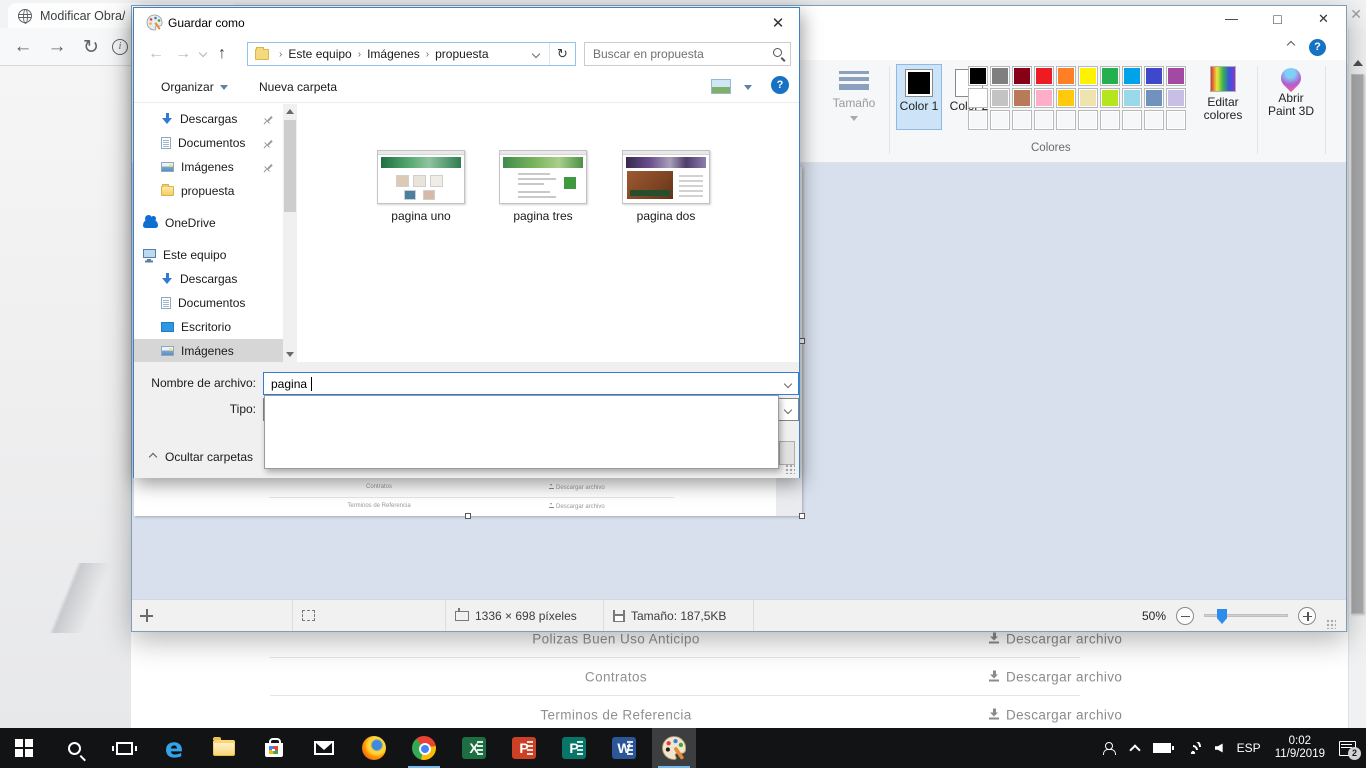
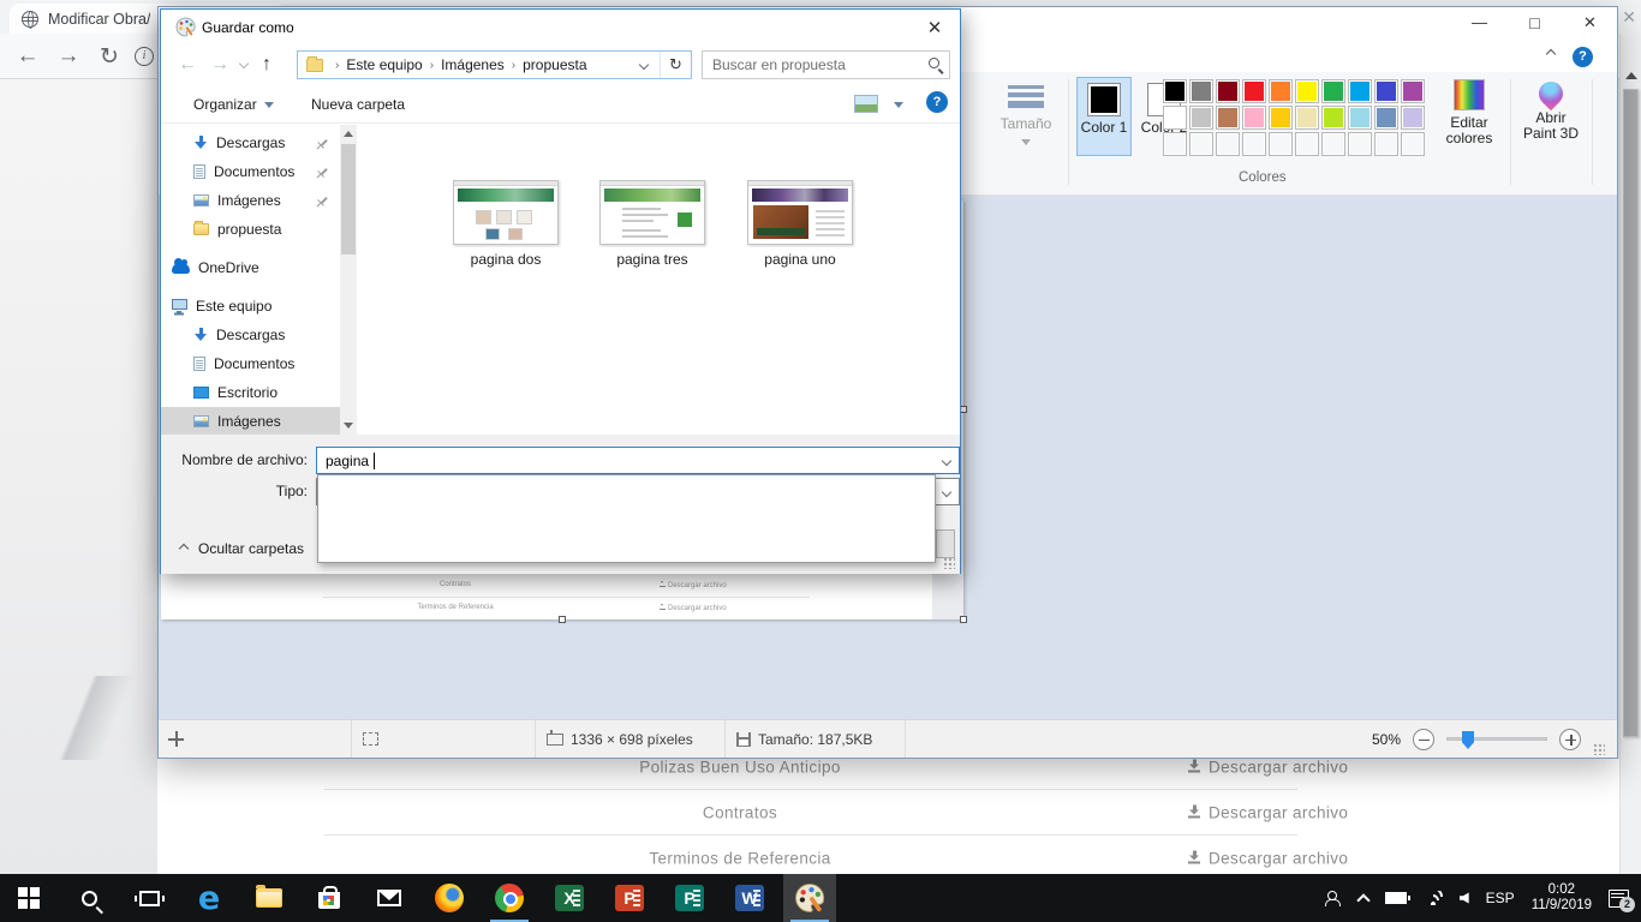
  Modificar Obra/
  ✕
  ←
  →
  ↻
  i
  Polizas Buen Uso Anticipo
  Descargar archivo
  Contratos
  Descargar archivo
  Terminos de Referencia
  Descargar archivo
  —
  □
  ✕
  ?
  Tamaño
  Color 1
  Editar colores
  Abrir Paint 3D
  Colores
  1336 × 698 píxeles
  Tamaño: 187,5KB
  50%
  Guardar como
  ✕
  ←
  →
  ↑
  ›
  Este equipo
  ›
  Imágenes
  ›
  propuesta
  ↻
  Buscar en propuesta
  Organizar
  Nueva carpeta
  ?
  Descargas
  Documentos
  Imágenes
  propuesta
  OneDrive
  Este equipo
  Descargas
  Documentos
  Escritorio
  Imágenes
- pagina uno
+ pagina dos
  pagina tres
- pagina dos
+ pagina uno
  Nombre de archivo:
  pagina
  Tipo:
  Ocultar carpetas
  ESP
  0:02
  11/9/2019
  2
  e
  X
  P
  P
  W
